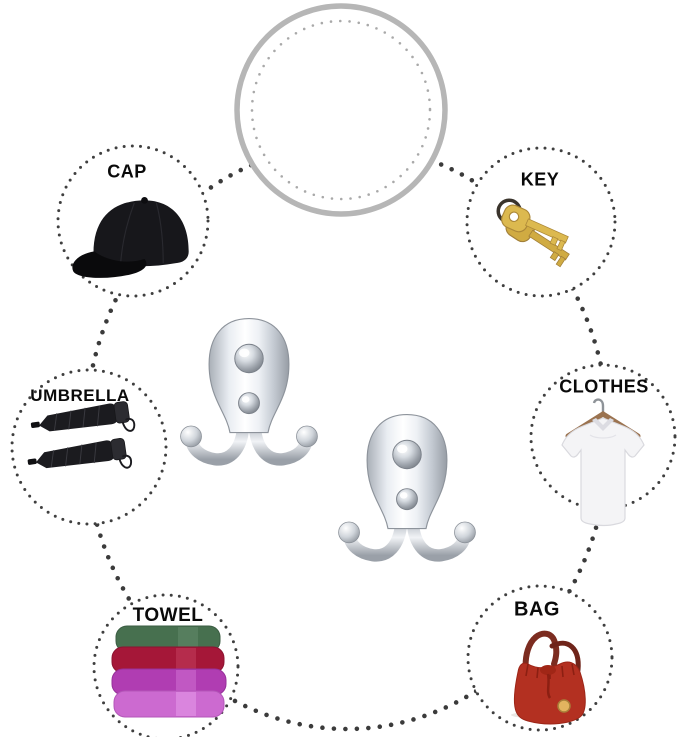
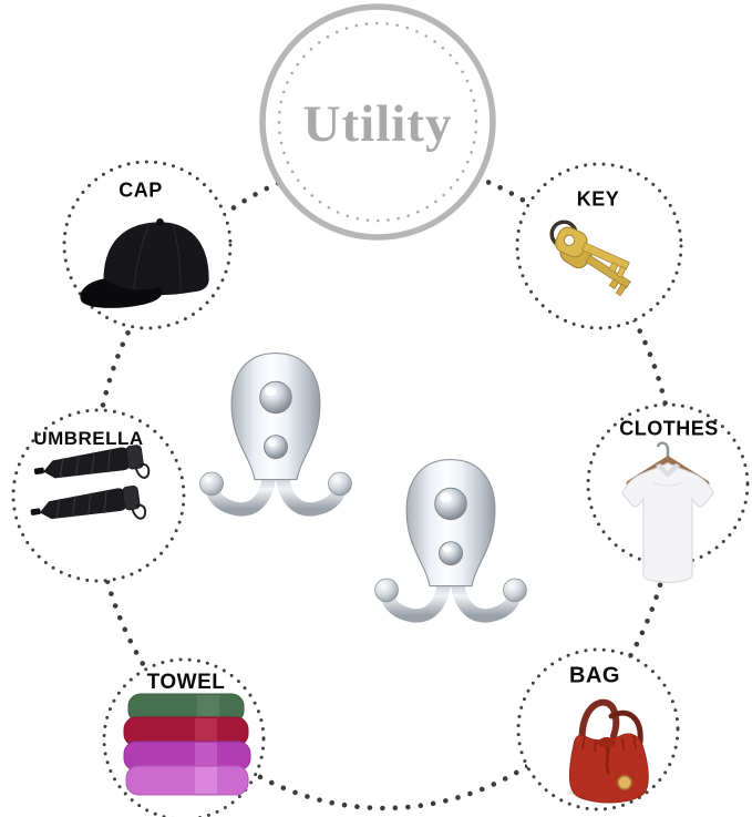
+ Utility
  CAP
  KEY
  UMBRELLA
  CLOTHES
  TOWEL
  BAG
